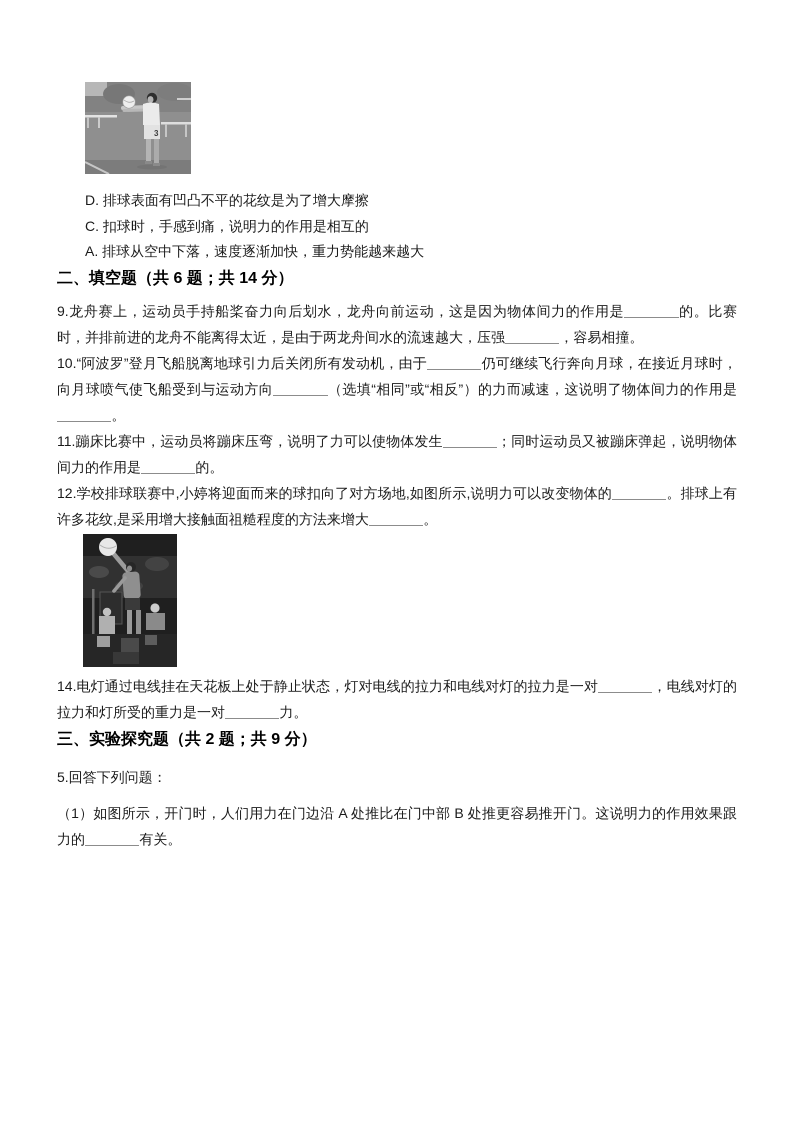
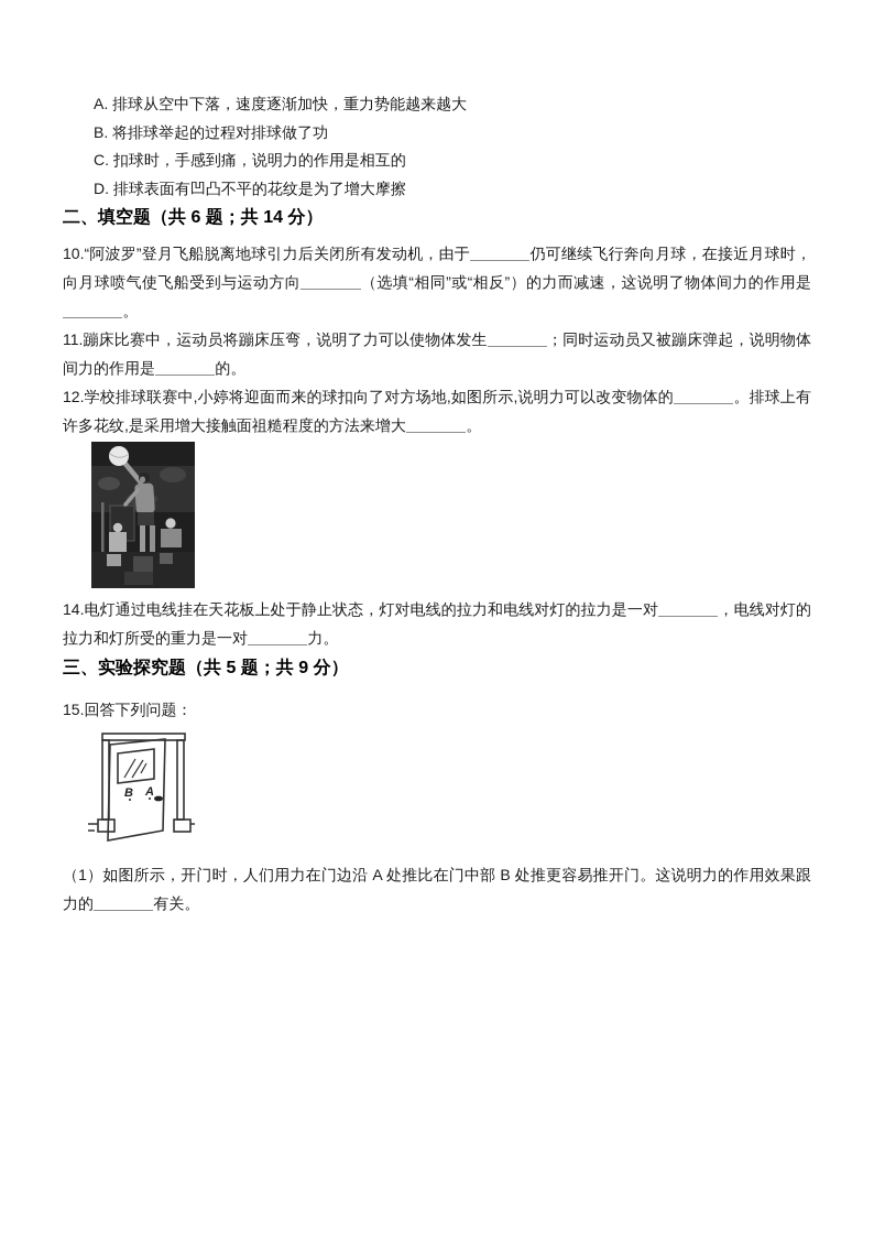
- 3
- D. 排球表面有凹凸不平的花纹是为了增大摩擦
+ A. 排球从空中下落，速度逐渐加快，重力势能越来越大
+ B. 将排球举起的过程对排球做了功
  C. 扣球时，手感到痛，说明力的作用是相互的
- A. 排球从空中下落，速度逐渐加快，重力势能越来越大
+ D. 排球表面有凹凸不平的花纹是为了增大摩擦
  二、填空题（共 6 题；共 14 分）
- 9.龙舟赛上，运动员手持船桨奋力向后划水，龙舟向前运动，这是因为物体间力的作用是 的。比赛时，并排前进的龙舟不能离得太近，是由于两龙舟间水的流速越大，压强 ，容易相撞。
  10.“阿波罗”登月飞船脱离地球引力后关闭所有发动机，由于 仍可继续飞行奔向月球，在接近月球时，向月球喷气使飞船受到与运动方向 （选填“相同”或“相反”）的力而减速，这说明了物体间力的作用是。
  11.蹦床比赛中，运动员将蹦床压弯，说明了力可以使物体发生 ；同时运动员又被蹦床弹起，说明物体间力的作用是 的。
  12.学校排球联赛中,小婷将迎面而来的球扣向了对方场地,如图所示,说明力可以改变物体的 。排球上有许多花纹,是采用增大接触面祖糙程度的方法来增大 。
  14.电灯通过电线挂在天花板上处于静止状态，灯对电线的拉力和电线对灯的拉力是一对 ，电线对灯的拉力和灯所受的重力是一对 力。
- 三、实验探究题（共 2 题；共 9 分）
+ 三、实验探究题（共 5 题；共 9 分）
- 5.回答下列问题：
+ 15.回答下列问题：
+ B
+ A
  （1）如图所示，开门时，人们用力在门边沿 A 处推比在门中部 B 处推更容易推开门。这说明力的作用效果跟力的 有关。
